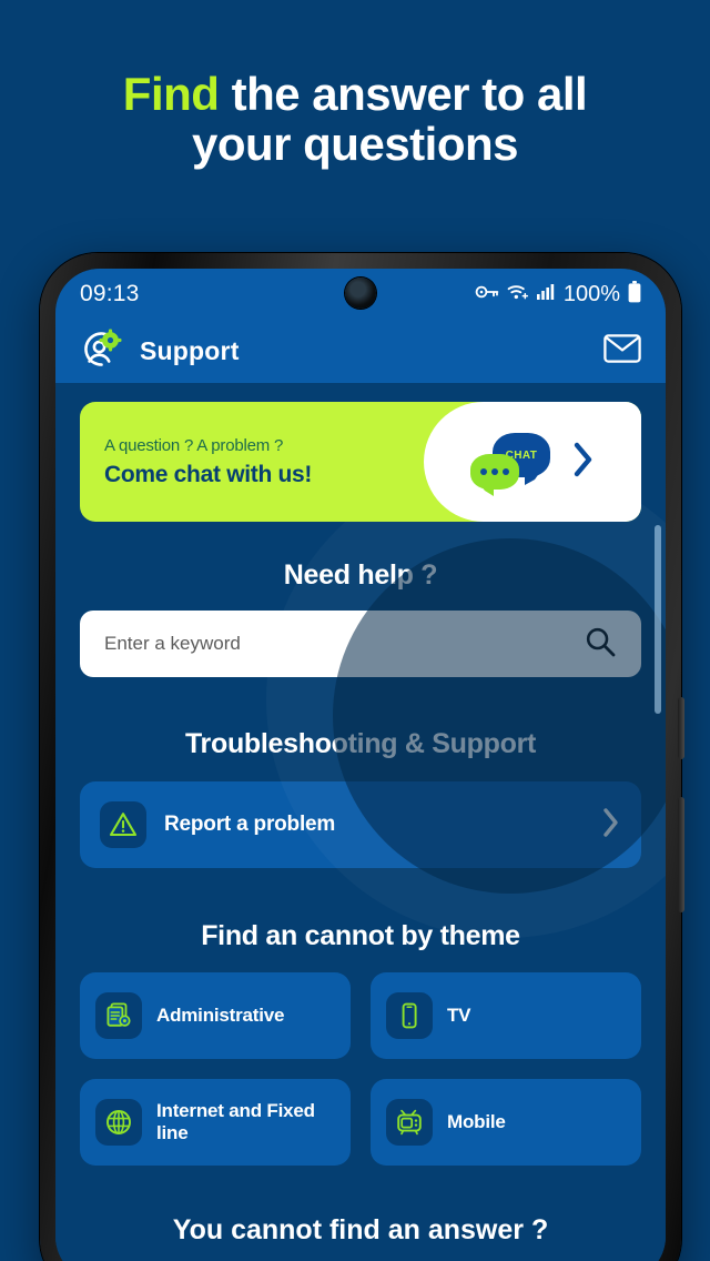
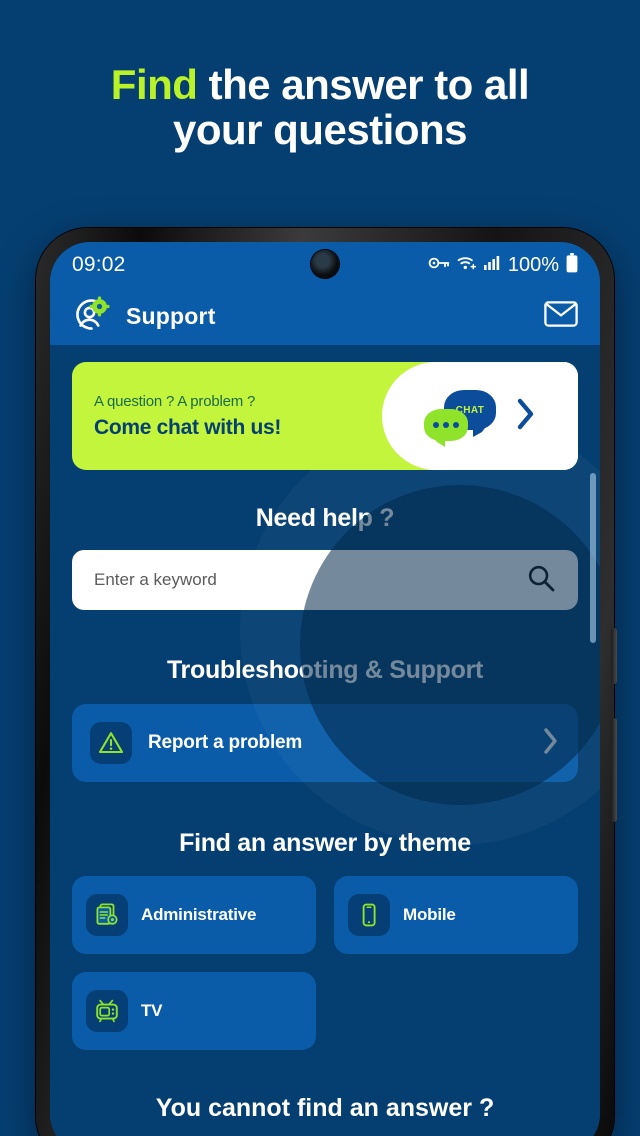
  Find the answer to all
  your questions
- 09:13
+ 09:02
  100%
  Support
  A question ? A problem ?
  Come chat with us!
  HAT
  Need help ?
  Enter a keyword
  Troubleshooting & Support
  Report a problem
- Find an cannot by theme
+ Find an answer by theme
  Administrative
- TV
+ Mobile
- Internet and Fixed line
- Mobile
+ TV
  You cannot find an answer ?
